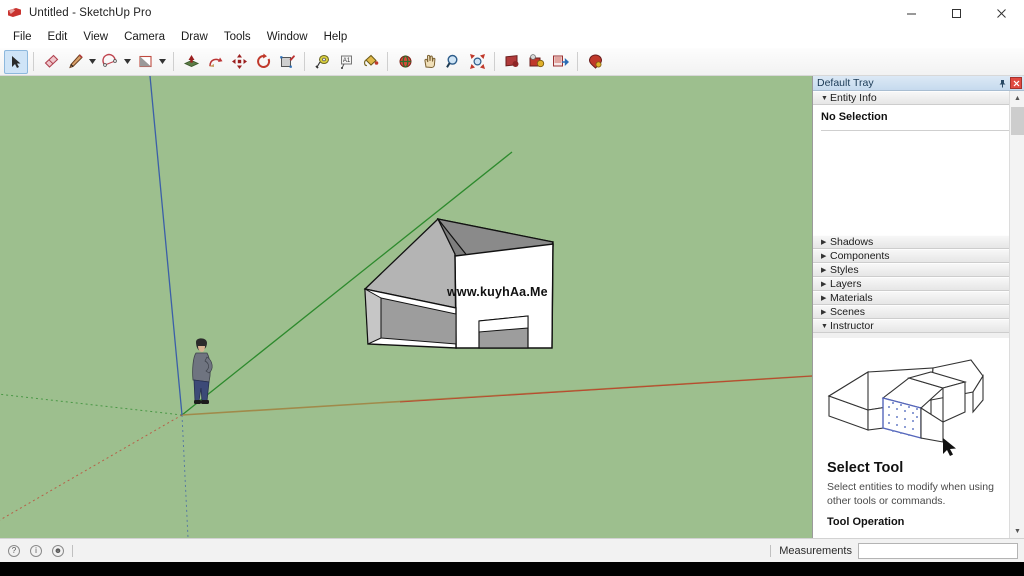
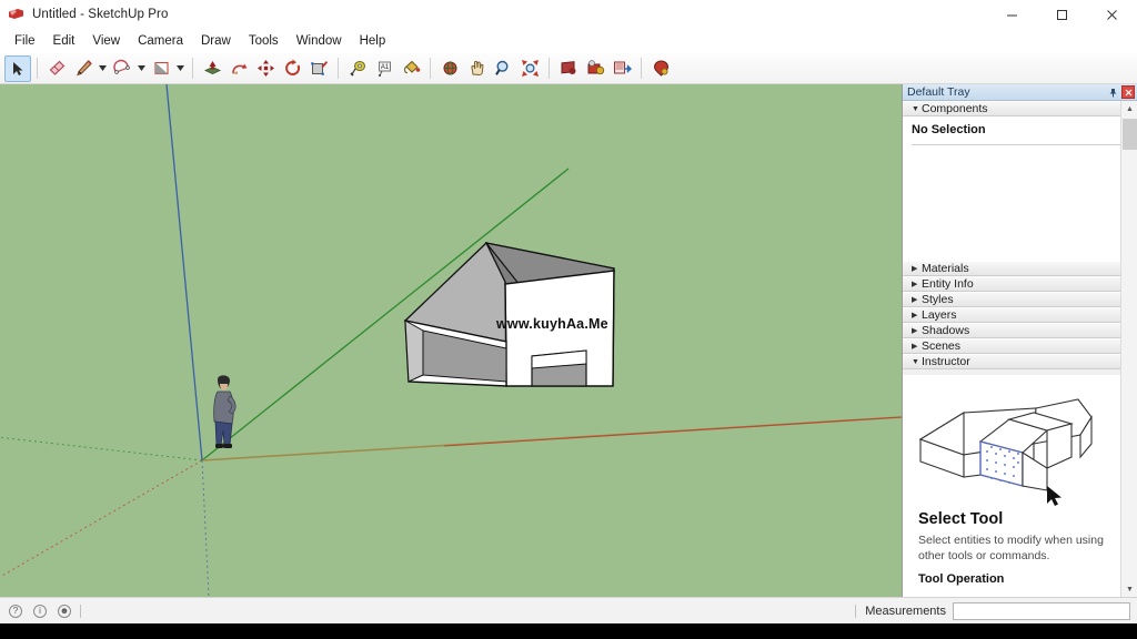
  Untitled - SketchUp Pro
  File
  Edit
  View
  Camera
  Draw
  Tools
  Window
  Help
  www.kuyhAa.Me
  Default Tray
- Entity Info
+ Components
  No Selection
- Shadows
+ Materials
- Components
+ Entity Info
  Styles
  Layers
- Materials
+ Shadows
  Scenes
  Instructor
  Select Tool
  Select entities to modify when using other tools or commands.
  Tool Operation
  ?
  i
  ☻
  Measurements
